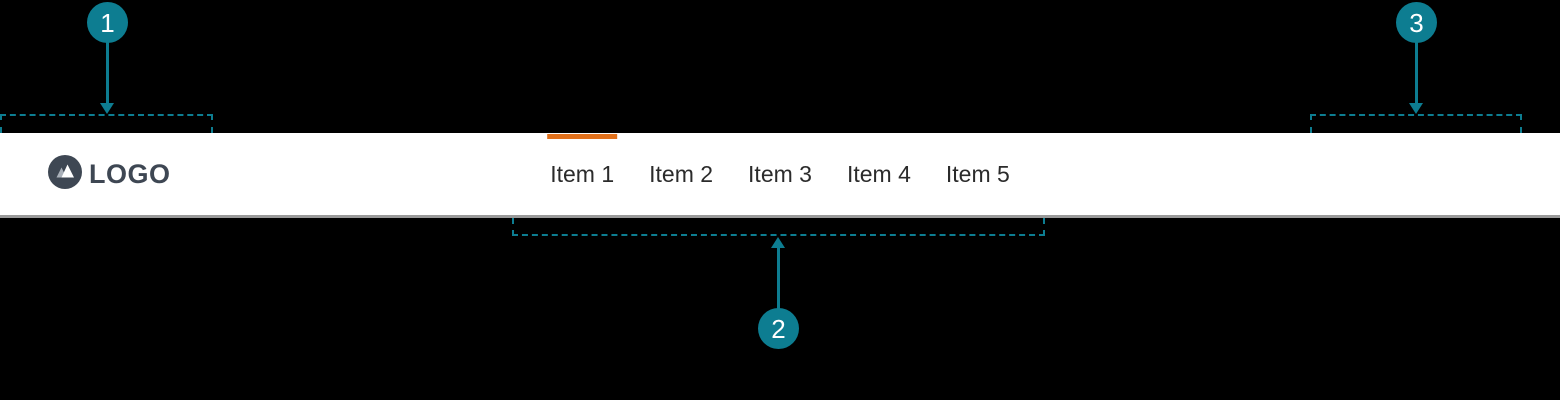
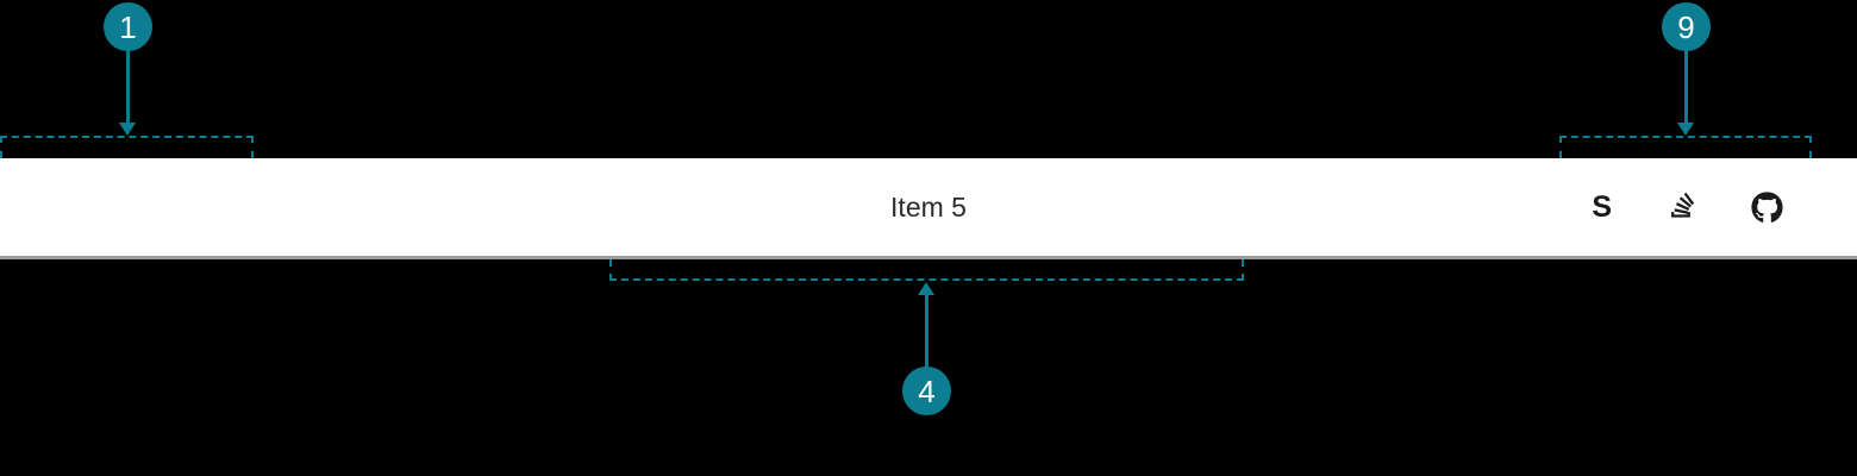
- LOGO
- Item 1
- Item 2
- Item 3
- Item 4
  Item 5
+ S
  1
- 2
+ 4
- 3
+ 9
